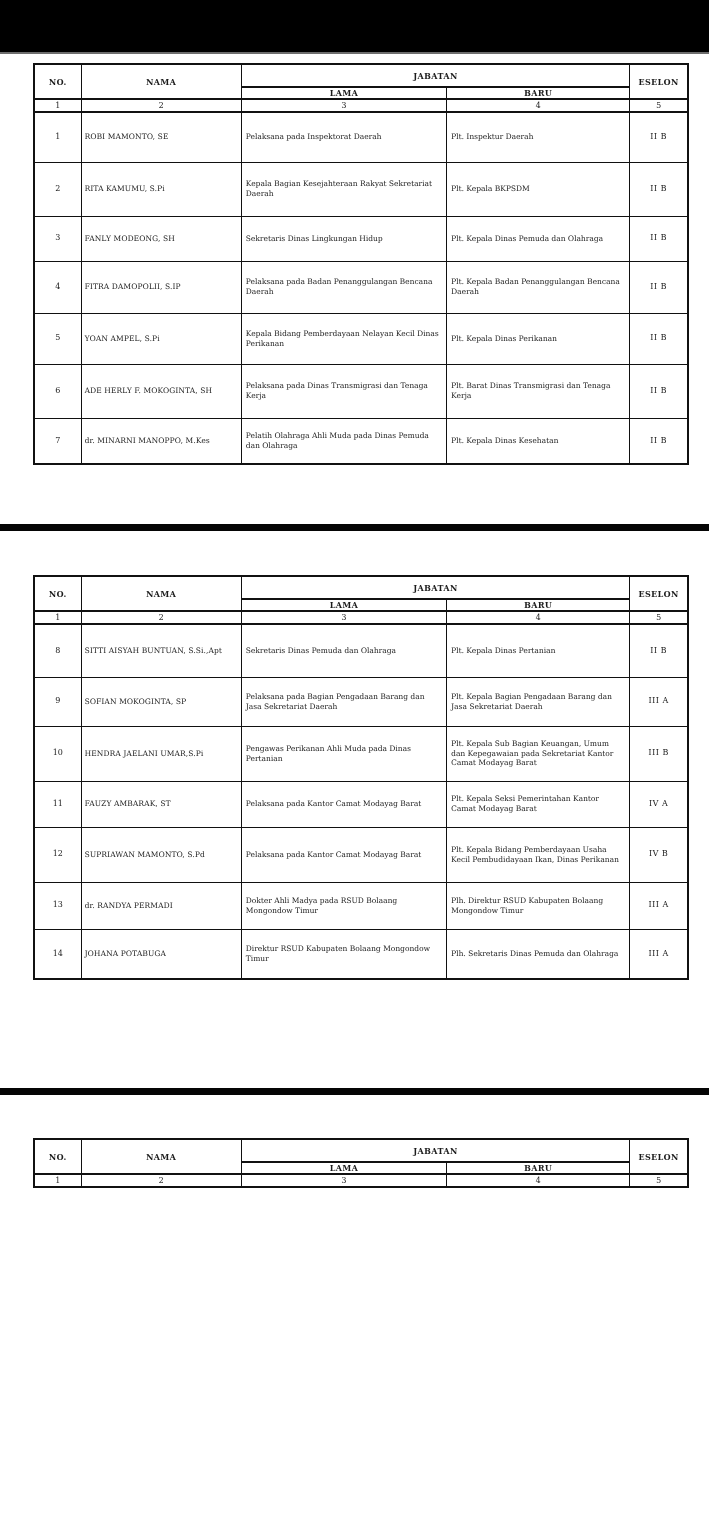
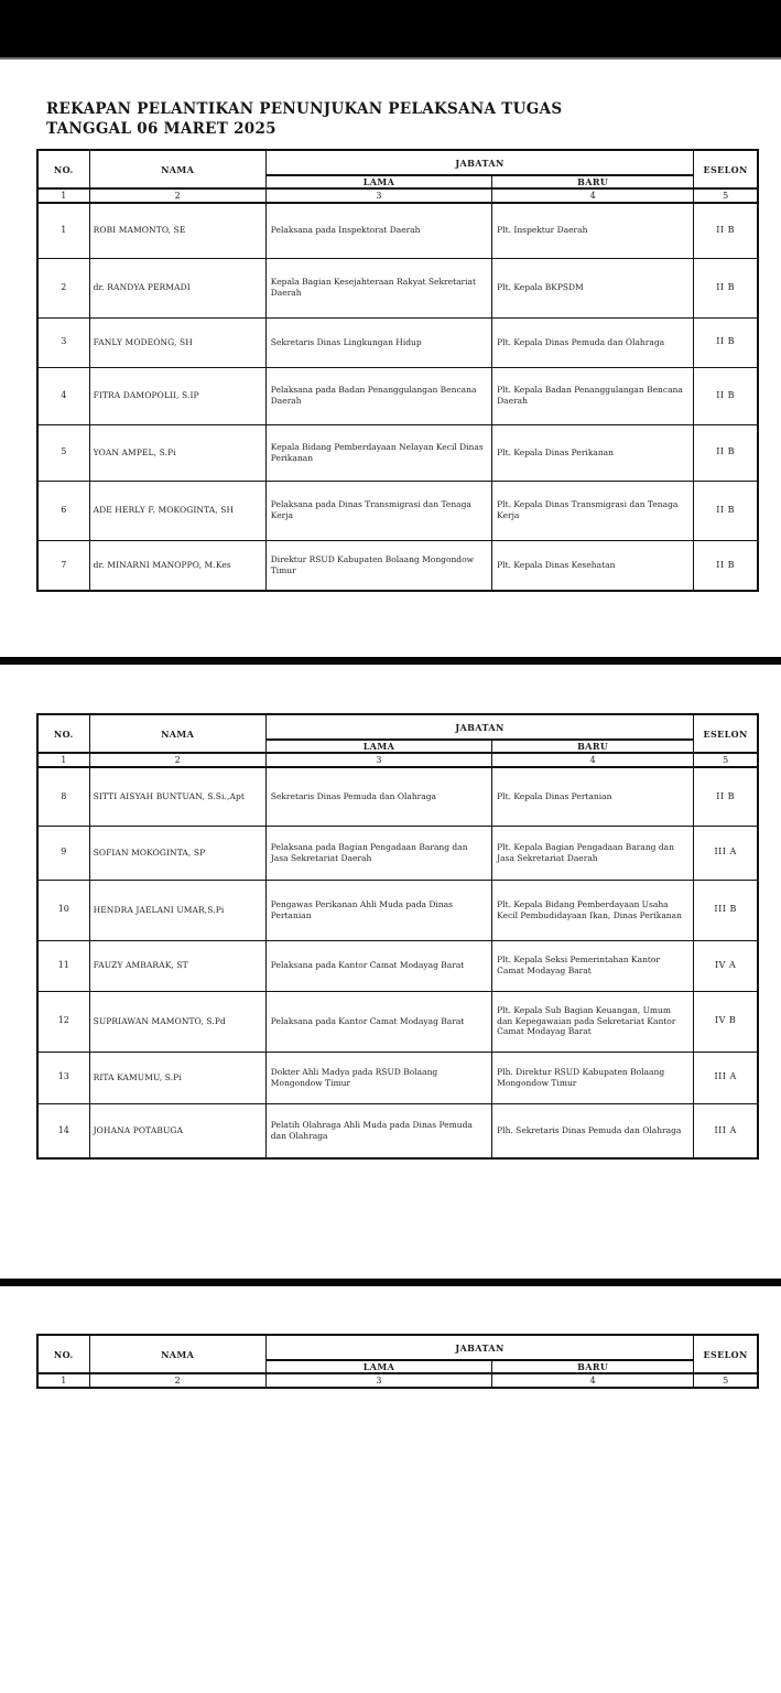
+ REKAPAN PELANTIKAN PENUNJUKAN PELAKSANA TUGAS
+ TANGGAL 06 MARET 2025
  NO.	NAMA	JABATAN	ESELON
  LAMA	BARU
  1	2	3	4	5
  1	ROBI MAMONTO, SE	Pelaksana pada Inspektorat Daerah	Plt. Inspektur Daerah	II B
- 2	RITA KAMUMU, S.Pi	Kepala Bagian Kesejahteraan Rakyat Sekretariat Daerah	Plt. Kepala BKPSDM	II B
+ 2	dr. RANDYA PERMADI	Kepala Bagian Kesejahteraan Rakyat Sekretariat Daerah	Plt. Kepala BKPSDM	II B
  3	FANLY MODEONG, SH	Sekretaris Dinas Lingkungan Hidup	Plt. Kepala Dinas Pemuda dan Olahraga	II B
  4	FITRA DAMOPOLII, S.IP	Pelaksana pada Badan Penanggulangan Bencana Daerah	Plt. Kepala Badan Penanggulangan Bencana Daerah	II B
  5	YOAN AMPEL, S.Pi	Kepala Bidang Pemberdayaan Nelayan Kecil Dinas Perikanan	Plt. Kepala Dinas Perikanan	II B
- 6	ADE HERLY F. MOKOGINTA, SH	Pelaksana pada Dinas Transmigrasi dan Tenaga Kerja	Plt. Barat Dinas Transmigrasi dan Tenaga Kerja	II B
+ 6	ADE HERLY F. MOKOGINTA, SH	Pelaksana pada Dinas Transmigrasi dan Tenaga Kerja	Plt. Kepala Dinas Transmigrasi dan Tenaga Kerja	II B
- 7	dr. MINARNI MANOPPO, M.Kes	Pelatih Olahraga Ahli Muda pada Dinas Pemuda dan Olahraga	Plt. Kepala Dinas Kesehatan	II B
+ 7	dr. MINARNI MANOPPO, M.Kes	Direktur RSUD Kabupaten Bolaang Mongondow Timur	Plt. Kepala Dinas Kesehatan	II B
  NO.	NAMA	JABATAN	ESELON
  LAMA	BARU
  1	2	3	4	5
  8	SITTI AISYAH BUNTUAN, S.Si.,Apt	Sekretaris Dinas Pemuda dan Olahraga	Plt. Kepala Dinas Pertanian	II B
  9	SOFIAN MOKOGINTA, SP	Pelaksana pada Bagian Pengadaan Barang dan Jasa Sekretariat Daerah	Plt. Kepala Bagian Pengadaan Barang dan Jasa Sekretariat Daerah	III A
- 10	HENDRA JAELANI UMAR,S.Pi	Pengawas Perikanan Ahli Muda pada Dinas Pertanian	Plt. Kepala Sub Bagian Keuangan, Umum dan Kepegawaian pada Sekretariat Kantor Camat Modayag Barat	III B
+ 10	HENDRA JAELANI UMAR,S.Pi	Pengawas Perikanan Ahli Muda pada Dinas Pertanian	Plt. Kepala Bidang Pemberdayaan Usaha Kecil Pembudidayaan Ikan, Dinas Perikanan	III B
  11	FAUZY AMBARAK, ST	Pelaksana pada Kantor Camat Modayag Barat	Plt. Kepala Seksi Pemerintahan Kantor Camat Modayag Barat	IV A
- 12	SUPRIAWAN MAMONTO, S.Pd	Pelaksana pada Kantor Camat Modayag Barat	Plt. Kepala Bidang Pemberdayaan Usaha Kecil Pembudidayaan Ikan, Dinas Perikanan	IV B
+ 12	SUPRIAWAN MAMONTO, S.Pd	Pelaksana pada Kantor Camat Modayag Barat	Plt. Kepala Sub Bagian Keuangan, Umum dan Kepegawaian pada Sekretariat Kantor Camat Modayag Barat	IV B
- 13	dr. RANDYA PERMADI	Dokter Ahli Madya pada RSUD Bolaang Mongondow Timur	Plh. Direktur RSUD Kabupaten Bolaang Mongondow Timur	III A
+ 13	RITA KAMUMU, S.Pi	Dokter Ahli Madya pada RSUD Bolaang Mongondow Timur	Plh. Direktur RSUD Kabupaten Bolaang Mongondow Timur	III A
- 14	JOHANA POTABUGA	Direktur RSUD Kabupaten Bolaang Mongondow Timur	Plh. Sekretaris Dinas Pemuda dan Olahraga	III A
+ 14	JOHANA POTABUGA	Pelatih Olahraga Ahli Muda pada Dinas Pemuda dan Olahraga	Plh. Sekretaris Dinas Pemuda dan Olahraga	III A
  NO.	NAMA	JABATAN	ESELON
  LAMA	BARU
  1	2	3	4	5
